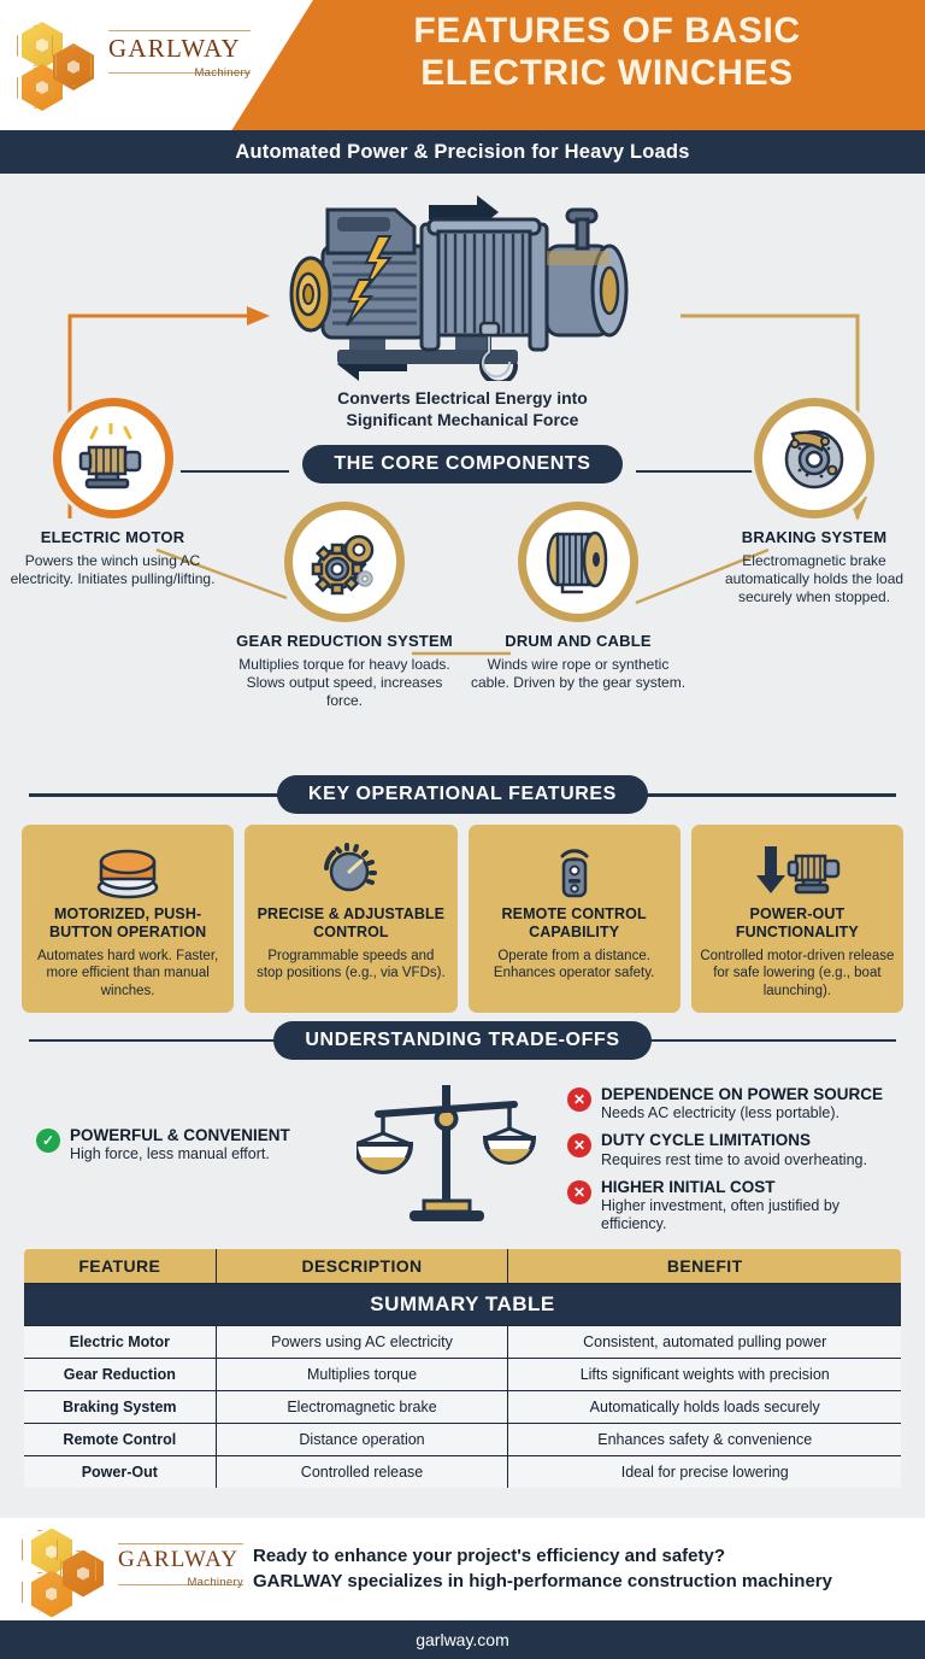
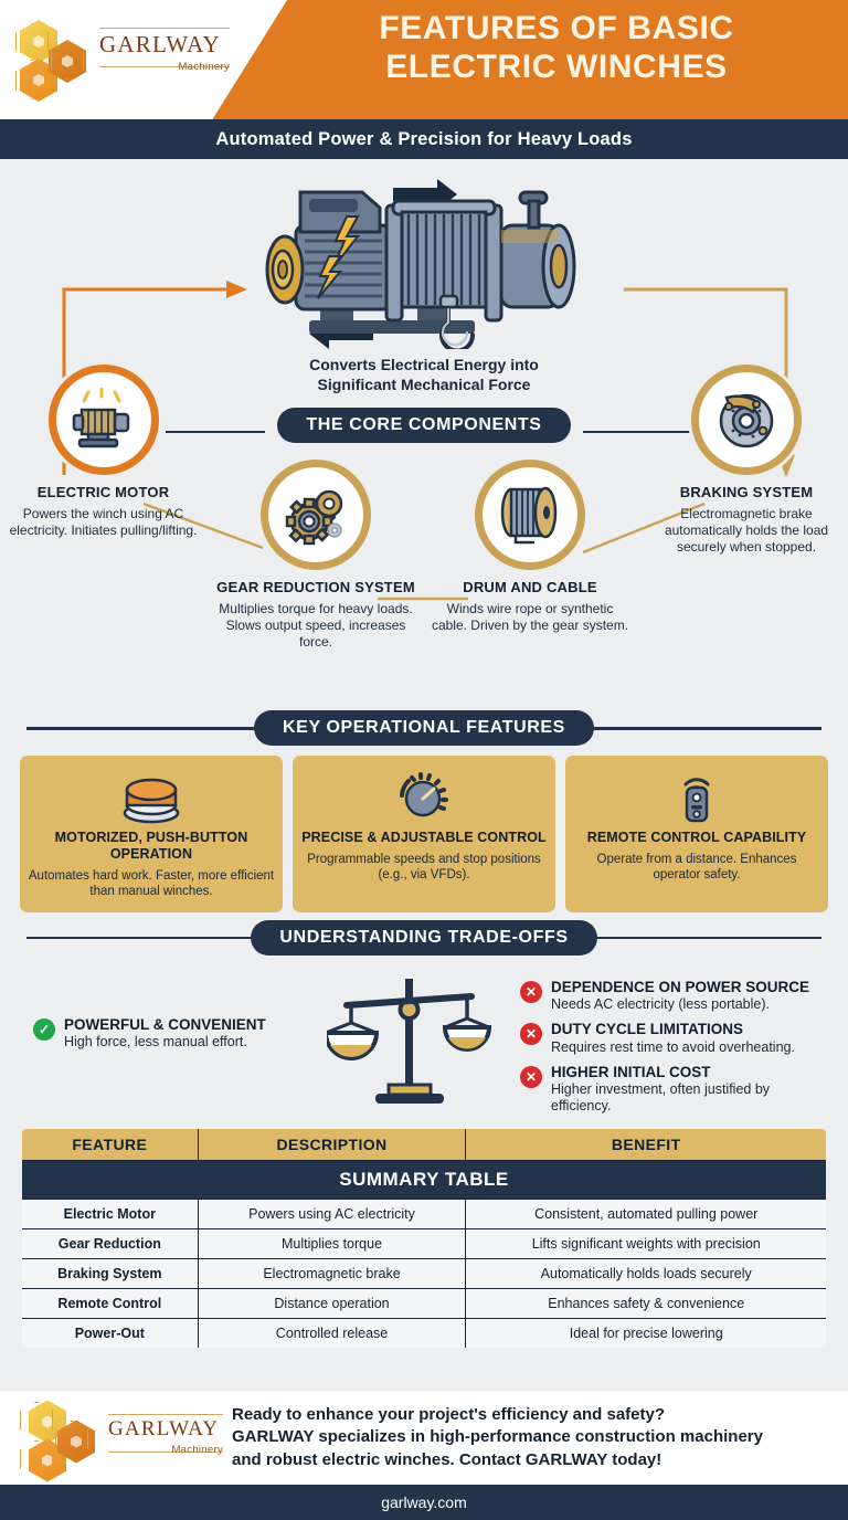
  GARLWAY
  Machinery
  FEATURES OF BASIC
  ELECTRIC WINCHES
  Automated Power & Precision for Heavy Loads
  Converts Electrical Energy into
  Significant Mechanical Force
  THE CORE COMPONENTS
  ELECTRIC MOTOR
  Powers the winch using AC electricity. Initiates pulling/lifting.
  GEAR REDUCTION SYSTEM
  Multiplies torque for heavy loads. Slows output speed, increases force.
  DRUM AND CABLE
  Winds wire rope or synthetic cable. Driven by the gear system.
  BRAKING SYSTEM
  Electromagnetic brake automatically holds the load securely when stopped.
  KEY OPERATIONAL FEATURES
  MOTORIZED, PUSH-BUTTON OPERATION
  Automates hard work. Faster, more efficient than manual winches.
  PRECISE & ADJUSTABLE CONTROL
  Programmable speeds and stop positions (e.g., via VFDs).
  REMOTE CONTROL CAPABILITY
  Operate from a distance. Enhances operator safety.
- POWER-OUT FUNCTIONALITY
- Controlled motor-driven release for safe lowering (e.g., boat launching).
  UNDERSTANDING TRADE-OFFS
  ✓
  POWERFUL & CONVENIENT
  High force, less manual effort.
  ✕
  DEPENDENCE ON POWER SOURCE
  Needs AC electricity (less portable).
  ✕
  DUTY CYCLE LIMITATIONS
  Requires rest time to avoid overheating.
  ✕
  HIGHER INITIAL COST
  Higher investment, often justified by efficiency.
  SUMMARY TABLE
  FEATURE	DESCRIPTION	BENEFIT
  Electric Motor	Powers using AC electricity	Consistent, automated pulling power
  Gear Reduction	Multiplies torque	Lifts significant weights with precision
  Braking System	Electromagnetic brake	Automatically holds loads securely
  Remote Control	Distance operation	Enhances safety & convenience
  Power-Out	Controlled release	Ideal for precise lowering
  GARLWAY
  Machinery
  Ready to enhance your project's efficiency and safety?
  GARLWAY specializes in high-performance construction machinery
+ and robust electric winches. Contact GARLWAY today!
  garlway.com
